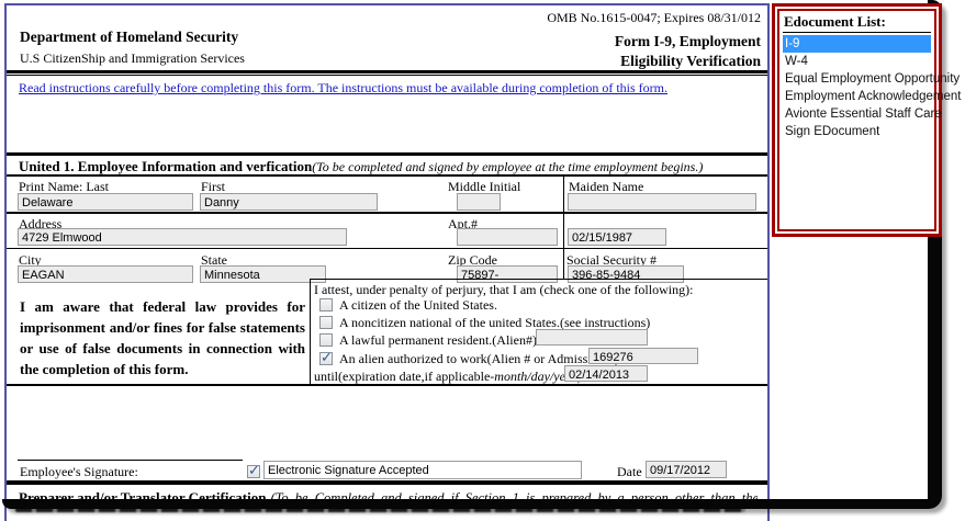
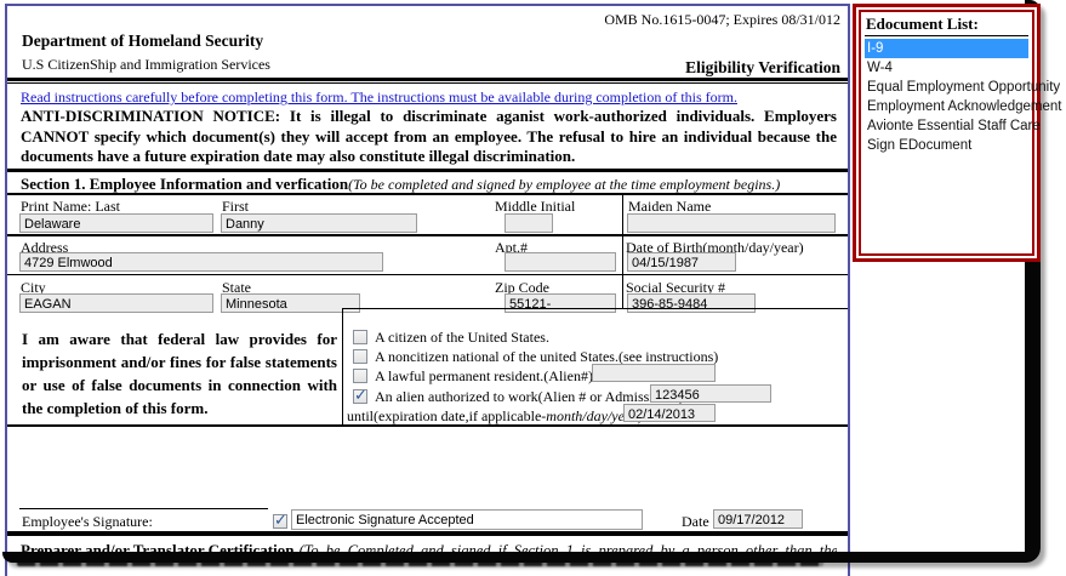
  OMB No.1615-0047; Expires 08/31/012
  Department of Homeland Security
- Form I-9, Employment
  U.S CitizenShip and Immigration Services
  Eligibility Verification
  Read instructions carefully before completing this form. The instructions must be available during completion of this form.
+ ANTI-DISCRIMINATION NOTICE: It is illegal to discriminate aganist work-authorized individuals. Employers CANNOT specify which document(s) they will accept from an employee. The refusal to hire an individual because the documents have a future expiration date may also constitute illegal discrimination.
- United 1. Employee Information and verfication(To be completed and signed by employee at the time employment begins.)
+ Section 1. Employee Information and verfication(To be completed and signed by employee at the time employment begins.)
  Print Name: Last
  First
  Middle Initial
  Maiden Name
  Delaware
  Danny
  Address
  Apt.#
+ Date of Birth(month/day/year)
  4729 Elmwood
- 02/15/1987
+ 04/15/1987
  City
  State
  Zip Code
  Social Security #
  EAGAN
  Minnesota
- 75897-
+ 55121-
  396-85-9484
  I am aware that federal law provides for imprisonment and/or fines for false statements or use of false documents in connection with the completion of this form.
- I attest, under penalty of perjury, that I am (check one of the following):
  A citizen of the United States.
  A noncitizen national of the united States.(see instructions)
  A lawful permanent resident.(Alien#)
  An alien authorized to work(Alien # or Admiss
- 169276
+ 123456
  until(expiration date,if applicable-month/day/ye
  02/14/2013
  Employee's Signature:
  Electronic Signature Accepted
  Date
  09/17/2012
  Preparer and/or Translator Certification (To be Completed and signed if Section 1 is prepared by a person other than the
  Edocument List:
  I-9
  W-4
  Equal Employment Opportunity
  Employment Acknowledgement
  Avionte Essential Staff Care
  Sign EDocument
